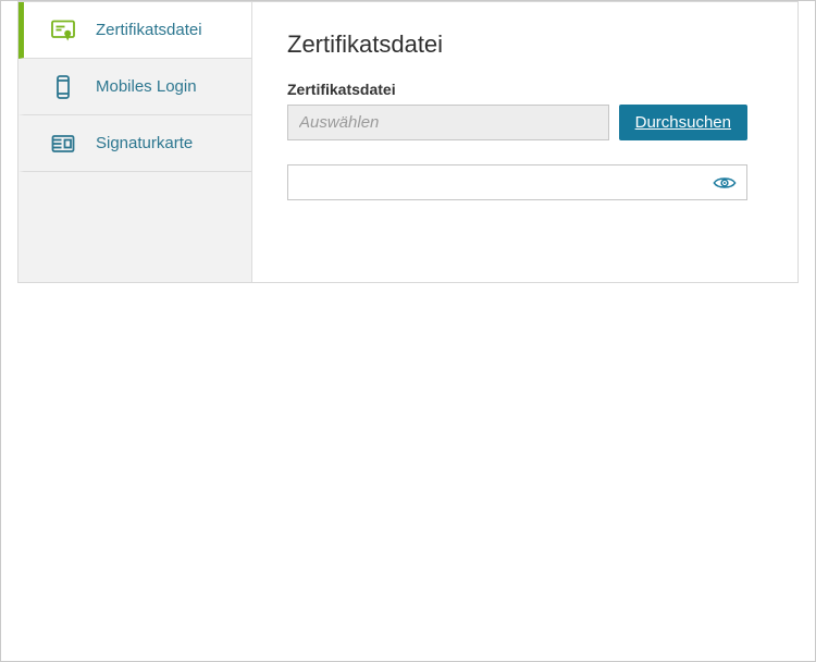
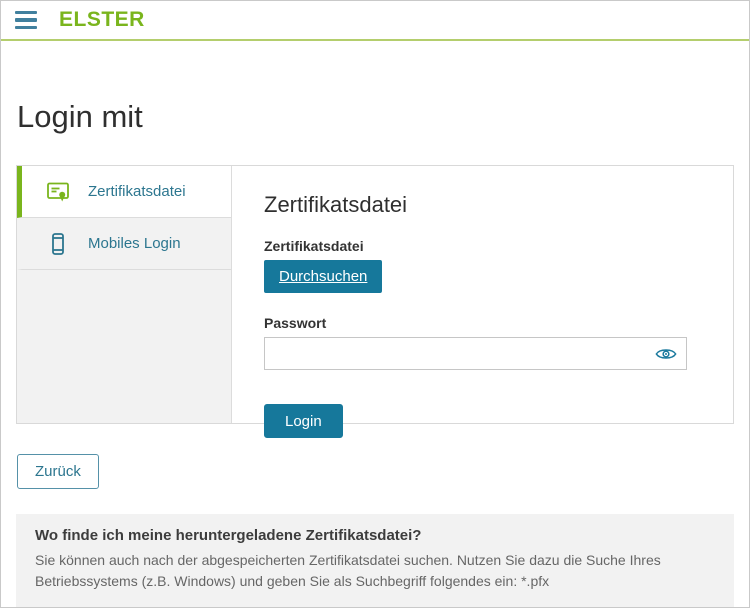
+ ELSTER
+ Login mit
  Zertifikatsdatei
  Mobiles Login
- Signaturkarte
  Zertifikatsdatei
  Zertifikatsdatei
- Auswählen
  Durchsuchen
+ Passwort
+ Login
+ Zurück
+ Wo finde ich meine heruntergeladene Zertifikatsdatei?
+ Sie können auch nach der abgespeicherten Zertifikatsdatei suchen. Nutzen Sie dazu die Suche Ihres Betriebssystems (z.B. Windows) und geben Sie als Suchbegriff folgendes ein: *.pfx
